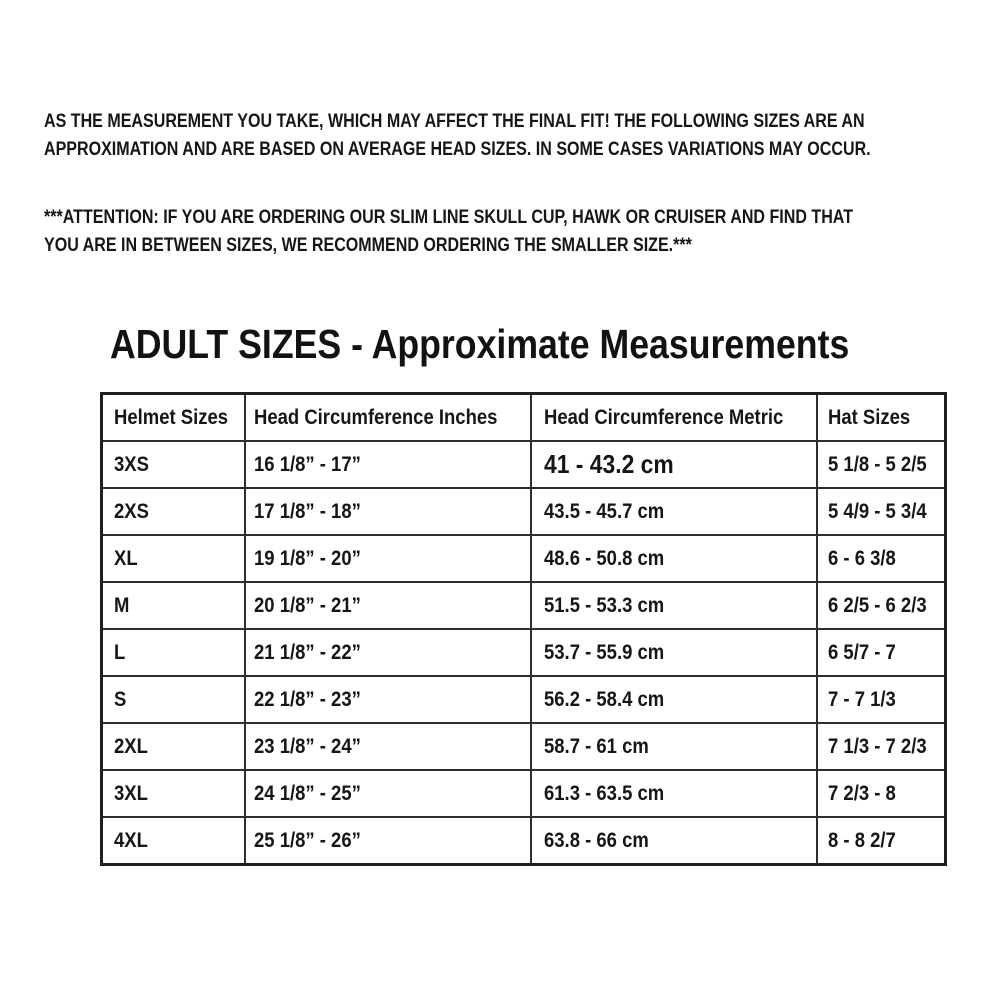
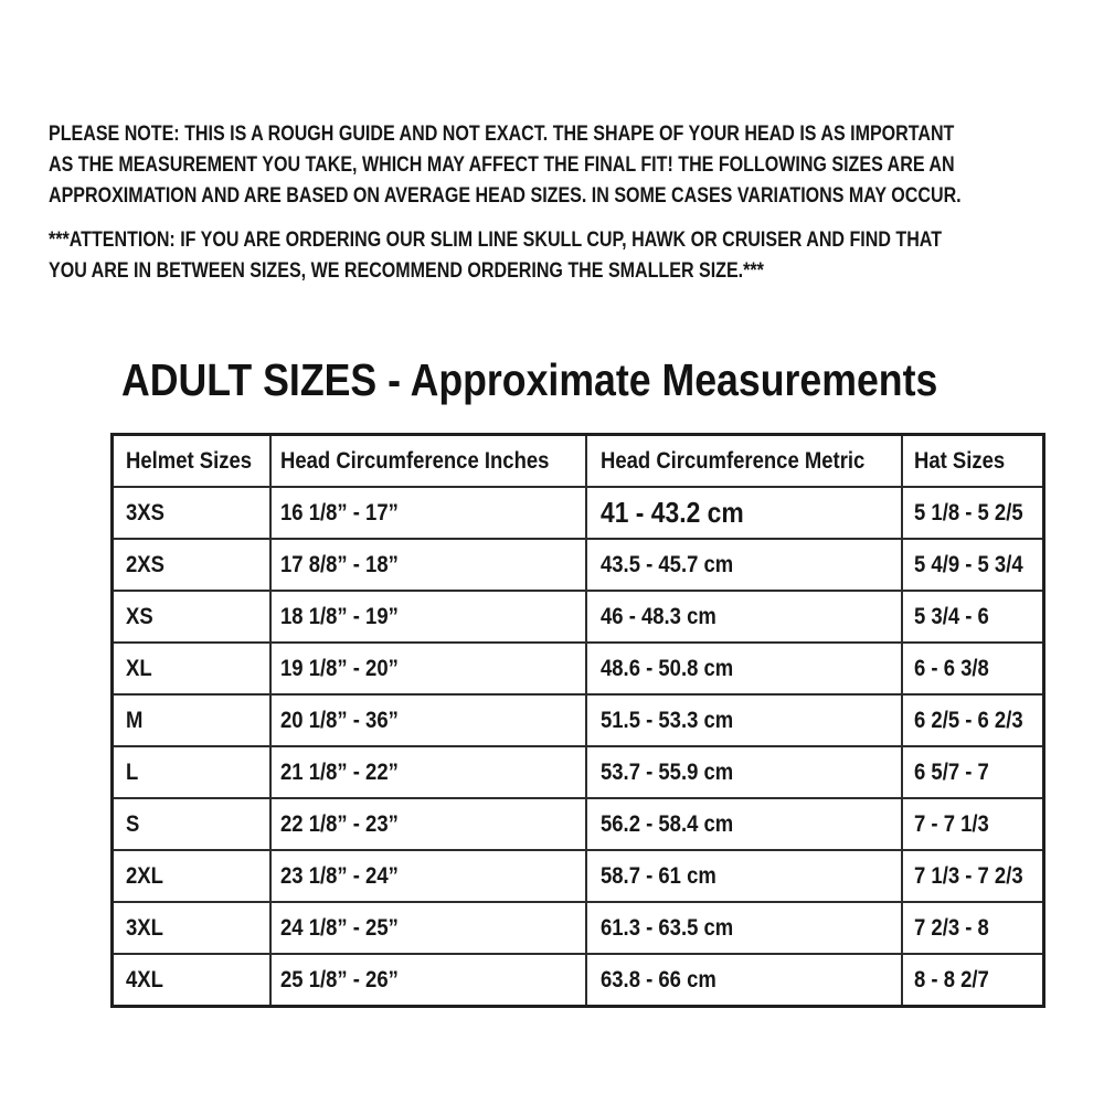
+ PLEASE NOTE: THIS IS A ROUGH GUIDE AND NOT EXACT. THE SHAPE OF YOUR HEAD IS AS IMPORTANT
  AS THE MEASUREMENT YOU TAKE, WHICH MAY AFFECT THE FINAL FIT! THE FOLLOWING SIZES ARE AN
  APPROXIMATION AND ARE BASED ON AVERAGE HEAD SIZES. IN SOME CASES VARIATIONS MAY OCCUR.
  ***ATTENTION: IF YOU ARE ORDERING OUR SLIM LINE SKULL CUP, HAWK OR CRUISER AND FIND THAT
  YOU ARE IN BETWEEN SIZES, WE RECOMMEND ORDERING THE SMALLER SIZE.***
  ADULT SIZES - Approximate Measurements
  Helmet Sizes	Head Circumference Inches	Head Circumference Metric	Hat Sizes
  3XS	16 1/8” - 17”	41 - 43.2 cm	5 1/8 - 5 2/5
- 2XS	17 1/8” - 18”	43.5 - 45.7 cm	5 4/9 - 5 3/4
+ 2XS	17 8/8” - 18”	43.5 - 45.7 cm	5 4/9 - 5 3/4
+ XS	18 1/8” - 19”	46 - 48.3 cm	5 3/4 - 6
  XL	19 1/8” - 20”	48.6 - 50.8 cm	6 - 6 3/8
- M	20 1/8” - 21”	51.5 - 53.3 cm	6 2/5 - 6 2/3
+ M	20 1/8” - 36”	51.5 - 53.3 cm	6 2/5 - 6 2/3
  L	21 1/8” - 22”	53.7 - 55.9 cm	6 5/7 - 7
  S	22 1/8” - 23”	56.2 - 58.4 cm	7 - 7 1/3
  2XL	23 1/8” - 24”	58.7 - 61 cm	7 1/3 - 7 2/3
  3XL	24 1/8” - 25”	61.3 - 63.5 cm	7 2/3 - 8
  4XL	25 1/8” - 26”	63.8 - 66 cm	8 - 8 2/7
